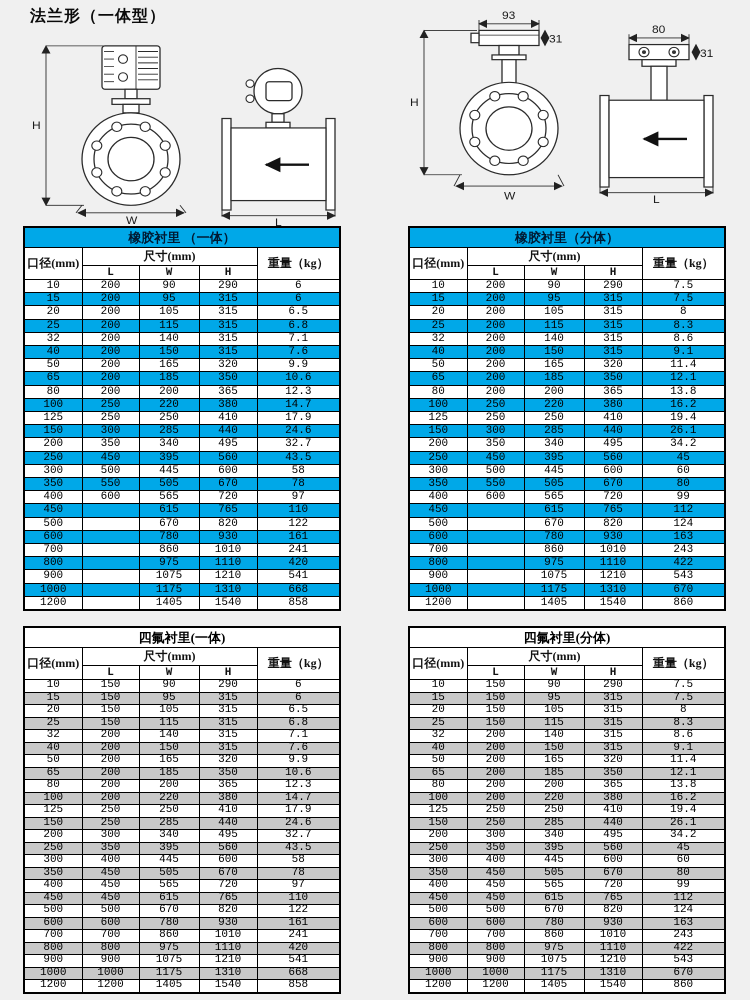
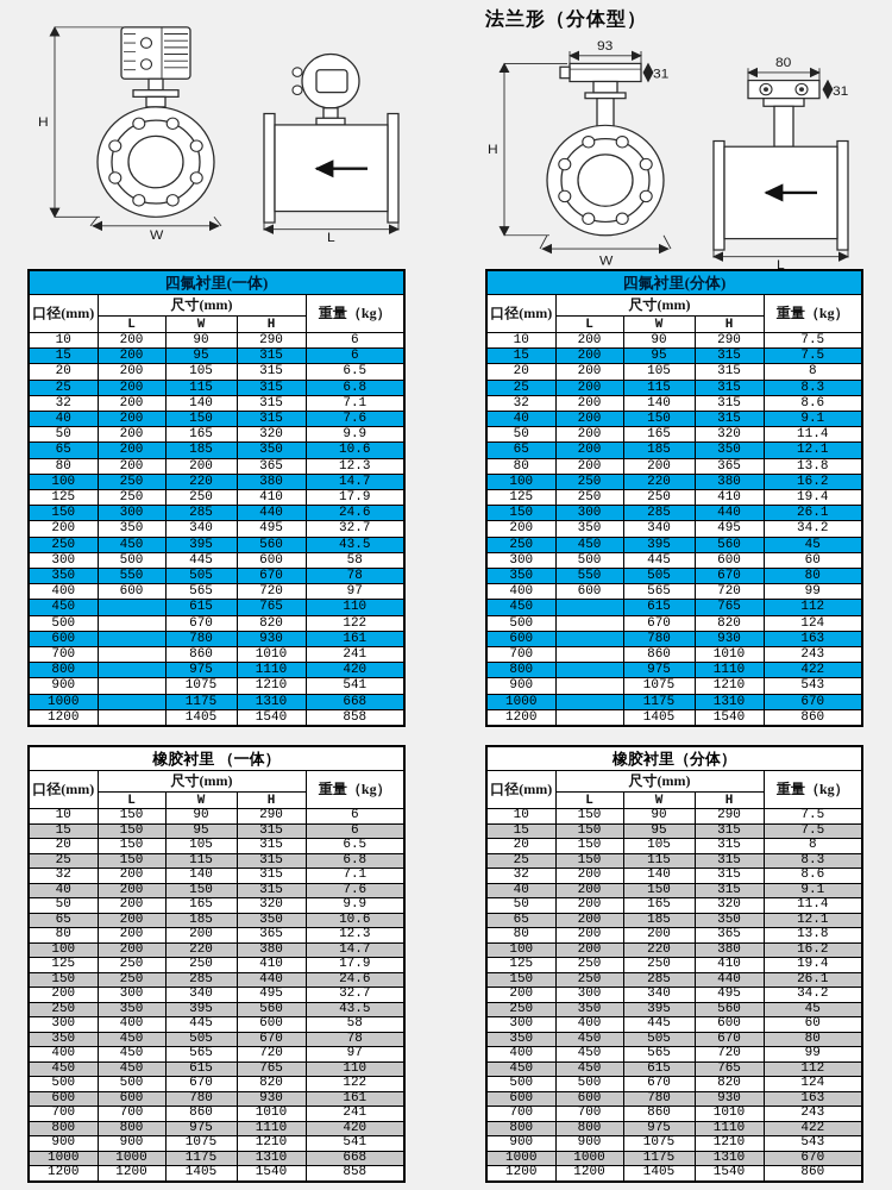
- 法兰形（一体型）
  H
  W
  L
+ 法兰形（分体型）
  93
  31
  H
  W
  80
  31
  L
- 橡胶衬里 （一体）
+ 四氟衬里(一体)
  口径(mm)	尺寸(mm)	重量（kg）
  L	W	H
  10	200	90	290	6
  15	200	95	315	6
  20	200	105	315	6.5
  25	200	115	315	6.8
  32	200	140	315	7.1
  40	200	150	315	7.6
  50	200	165	320	9.9
  65	200	185	350	10.6
  80	200	200	365	12.3
  100	250	220	380	14.7
  125	250	250	410	17.9
  150	300	285	440	24.6
  200	350	340	495	32.7
  250	450	395	560	43.5
  300	500	445	600	58
  350	550	505	670	78
  400	600	565	720	97
  450		615	765	110
  500		670	820	122
  600		780	930	161
  700		860	1010	241
  800		975	1110	420
  900		1075	1210	541
  1000		1175	1310	668
  1200		1405	1540	858
- 橡胶衬里（分体）
+ 四氟衬里(分体)
  口径(mm)	尺寸(mm)	重量（kg）
  L	W	H
  10	200	90	290	7.5
  15	200	95	315	7.5
  20	200	105	315	8
  25	200	115	315	8.3
  32	200	140	315	8.6
  40	200	150	315	9.1
  50	200	165	320	11.4
  65	200	185	350	12.1
  80	200	200	365	13.8
  100	250	220	380	16.2
  125	250	250	410	19.4
  150	300	285	440	26.1
  200	350	340	495	34.2
  250	450	395	560	45
  300	500	445	600	60
  350	550	505	670	80
  400	600	565	720	99
  450		615	765	112
  500		670	820	124
  600		780	930	163
  700		860	1010	243
  800		975	1110	422
  900		1075	1210	543
  1000		1175	1310	670
  1200		1405	1540	860
- 四氟衬里(一体)
+ 橡胶衬里 （一体）
  口径(mm)	尺寸(mm)	重量（kg）
  L	W	H
  10	150	90	290	6
  15	150	95	315	6
  20	150	105	315	6.5
  25	150	115	315	6.8
  32	200	140	315	7.1
  40	200	150	315	7.6
  50	200	165	320	9.9
  65	200	185	350	10.6
  80	200	200	365	12.3
  100	200	220	380	14.7
  125	250	250	410	17.9
  150	250	285	440	24.6
  200	300	340	495	32.7
  250	350	395	560	43.5
  300	400	445	600	58
  350	450	505	670	78
  400	450	565	720	97
  450	450	615	765	110
  500	500	670	820	122
  600	600	780	930	161
  700	700	860	1010	241
  800	800	975	1110	420
  900	900	1075	1210	541
  1000	1000	1175	1310	668
  1200	1200	1405	1540	858
- 四氟衬里(分体)
+ 橡胶衬里（分体）
  口径(mm)	尺寸(mm)	重量（kg）
  L	W	H
  10	150	90	290	7.5
  15	150	95	315	7.5
  20	150	105	315	8
  25	150	115	315	8.3
  32	200	140	315	8.6
  40	200	150	315	9.1
  50	200	165	320	11.4
  65	200	185	350	12.1
  80	200	200	365	13.8
  100	200	220	380	16.2
  125	250	250	410	19.4
  150	250	285	440	26.1
  200	300	340	495	34.2
  250	350	395	560	45
  300	400	445	600	60
  350	450	505	670	80
  400	450	565	720	99
  450	450	615	765	112
  500	500	670	820	124
  600	600	780	930	163
  700	700	860	1010	243
  800	800	975	1110	422
  900	900	1075	1210	543
  1000	1000	1175	1310	670
  1200	1200	1405	1540	860
